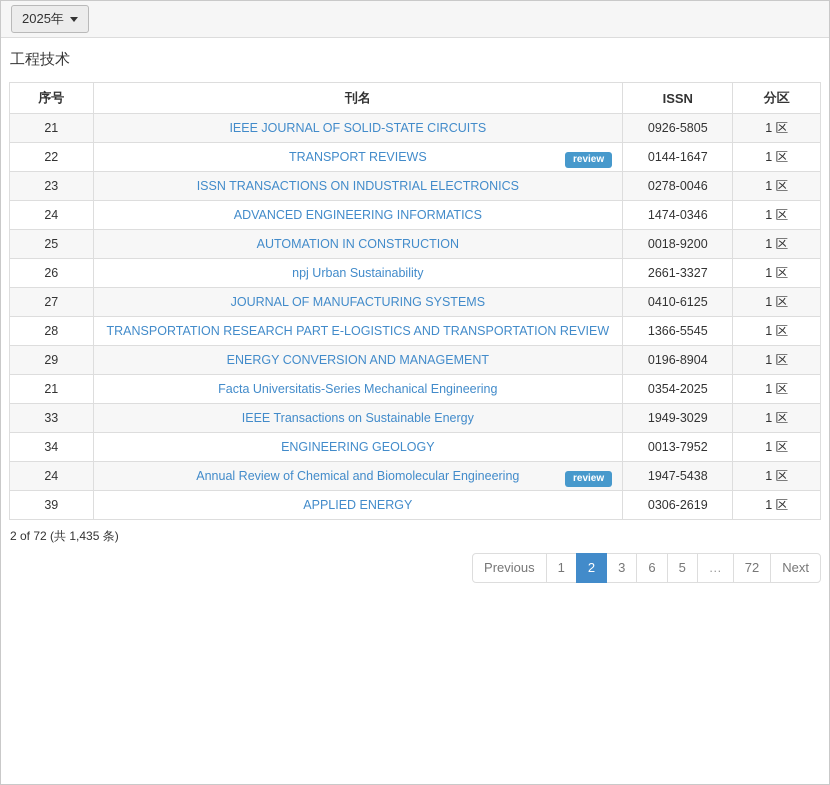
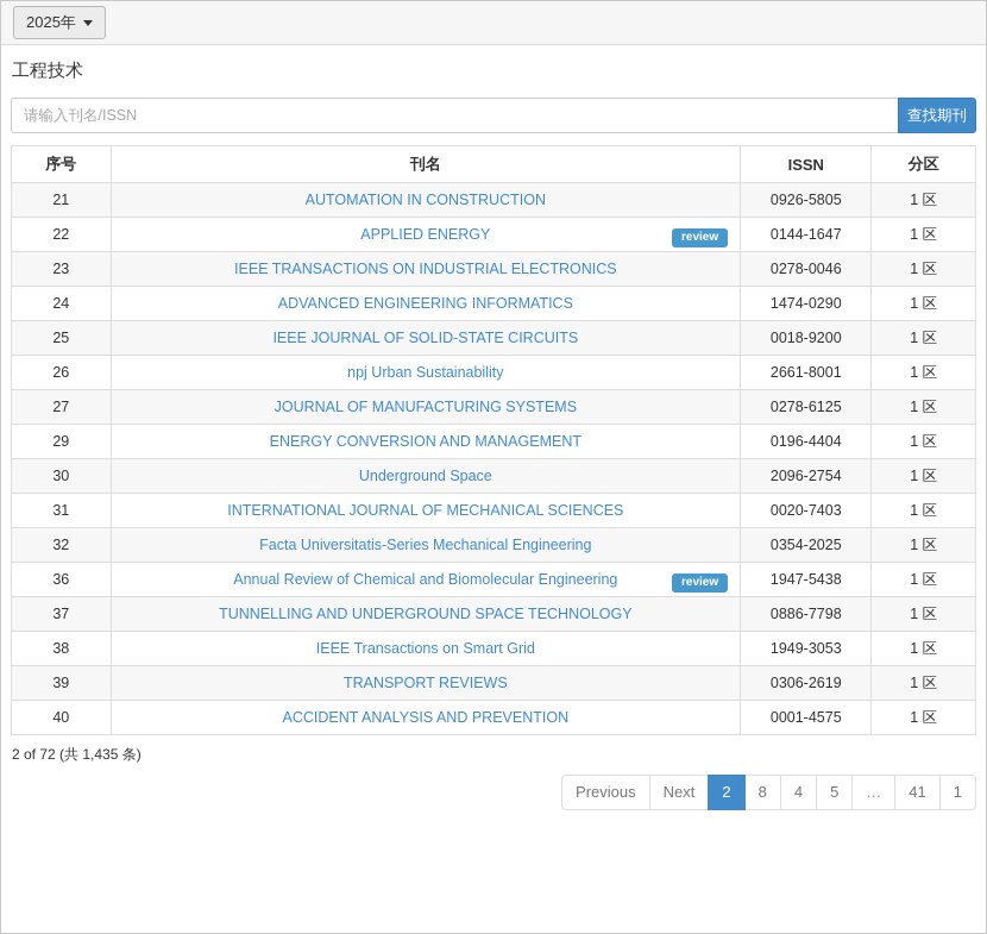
  2025年
  工程技术
+ 请输入刊名/ISSN
+ 查找期刊
  序号	刊名	ISSN	分区
- 21	IEEE JOURNAL OF SOLID-STATE CIRCUITS	0926-5805	1 区
+ 21	AUTOMATION IN CONSTRUCTION	0926-5805	1 区
- 22	TRANSPORT REVIEWS review	0144-1647	1 区
+ 22	APPLIED ENERGY review	0144-1647	1 区
- 23	ISSN TRANSACTIONS ON INDUSTRIAL ELECTRONICS	0278-0046	1 区
+ 23	IEEE TRANSACTIONS ON INDUSTRIAL ELECTRONICS	0278-0046	1 区
- 24	ADVANCED ENGINEERING INFORMATICS	1474-0346	1 区
+ 24	ADVANCED ENGINEERING INFORMATICS	1474-0290	1 区
- 25	AUTOMATION IN CONSTRUCTION	0018-9200	1 区
+ 25	IEEE JOURNAL OF SOLID-STATE CIRCUITS	0018-9200	1 区
- 26	npj Urban Sustainability	2661-3327	1 区
+ 26	npj Urban Sustainability	2661-8001	1 区
- 27	JOURNAL OF MANUFACTURING SYSTEMS	0410-6125	1 区
+ 27	JOURNAL OF MANUFACTURING SYSTEMS	0278-6125	1 区
- 28	TRANSPORTATION RESEARCH PART E-LOGISTICS AND TRANSPORTATION REVIEW	1366-5545	1 区
- 29	ENERGY CONVERSION AND MANAGEMENT	0196-8904	1 区
+ 29	ENERGY CONVERSION AND MANAGEMENT	0196-4404	1 区
+ 30	Underground Space	2096-2754	1 区
+ 31	INTERNATIONAL JOURNAL OF MECHANICAL SCIENCES	0020-7403	1 区
- 21	Facta Universitatis-Series Mechanical Engineering	0354-2025	1 区
+ 32	Facta Universitatis-Series Mechanical Engineering	0354-2025	1 区
- 33	IEEE Transactions on Sustainable Energy	1949-3029	1 区
- 34	ENGINEERING GEOLOGY	0013-7952	1 区
- 24	Annual Review of Chemical and Biomolecular Engineering review	1947-5438	1 区
+ 36	Annual Review of Chemical and Biomolecular Engineering review	1947-5438	1 区
+ 37	TUNNELLING AND UNDERGROUND SPACE TECHNOLOGY	0886-7798	1 区
+ 38	IEEE Transactions on Smart Grid	1949-3053	1 区
- 39	APPLIED ENERGY	0306-2619	1 区
+ 39	TRANSPORT REVIEWS	0306-2619	1 区
+ 40	ACCIDENT ANALYSIS AND PREVENTION	0001-4575	1 区
  2 of 72 (共 1,435 条)
  Previous
- 1
+ Next
  2
- 3
+ 8
- 6
+ 4
  5
  …
- 72
+ 41
- Next
+ 1
